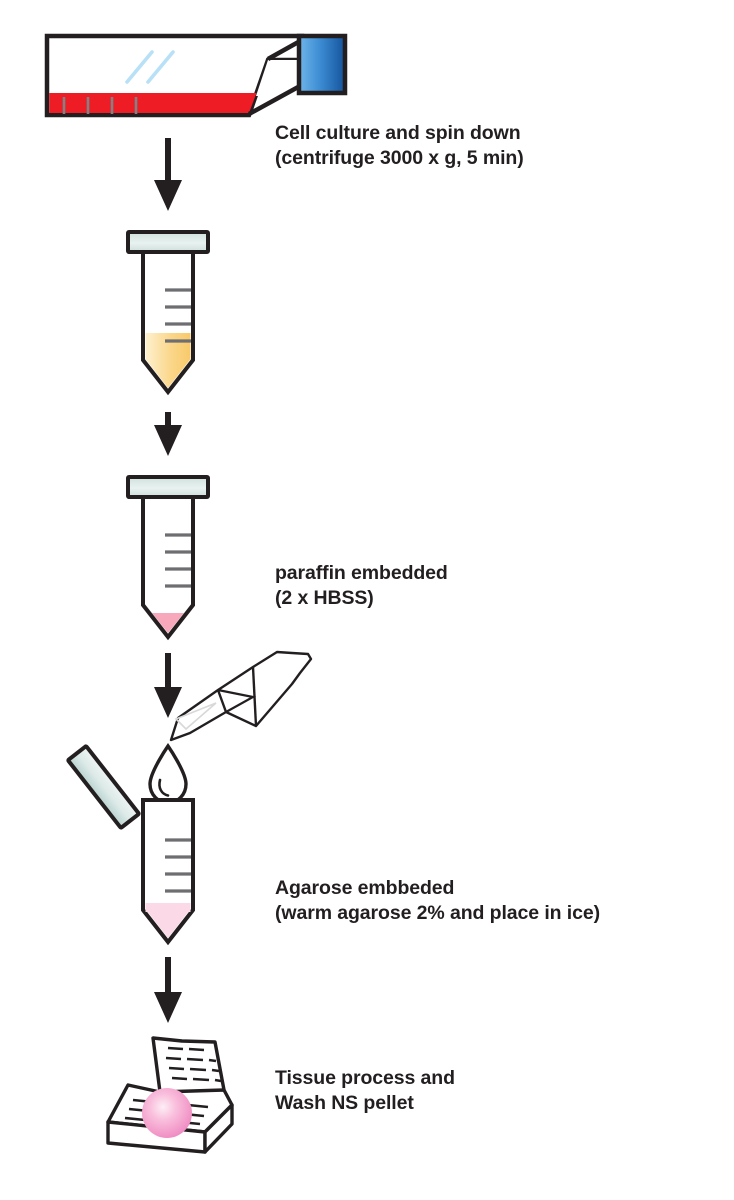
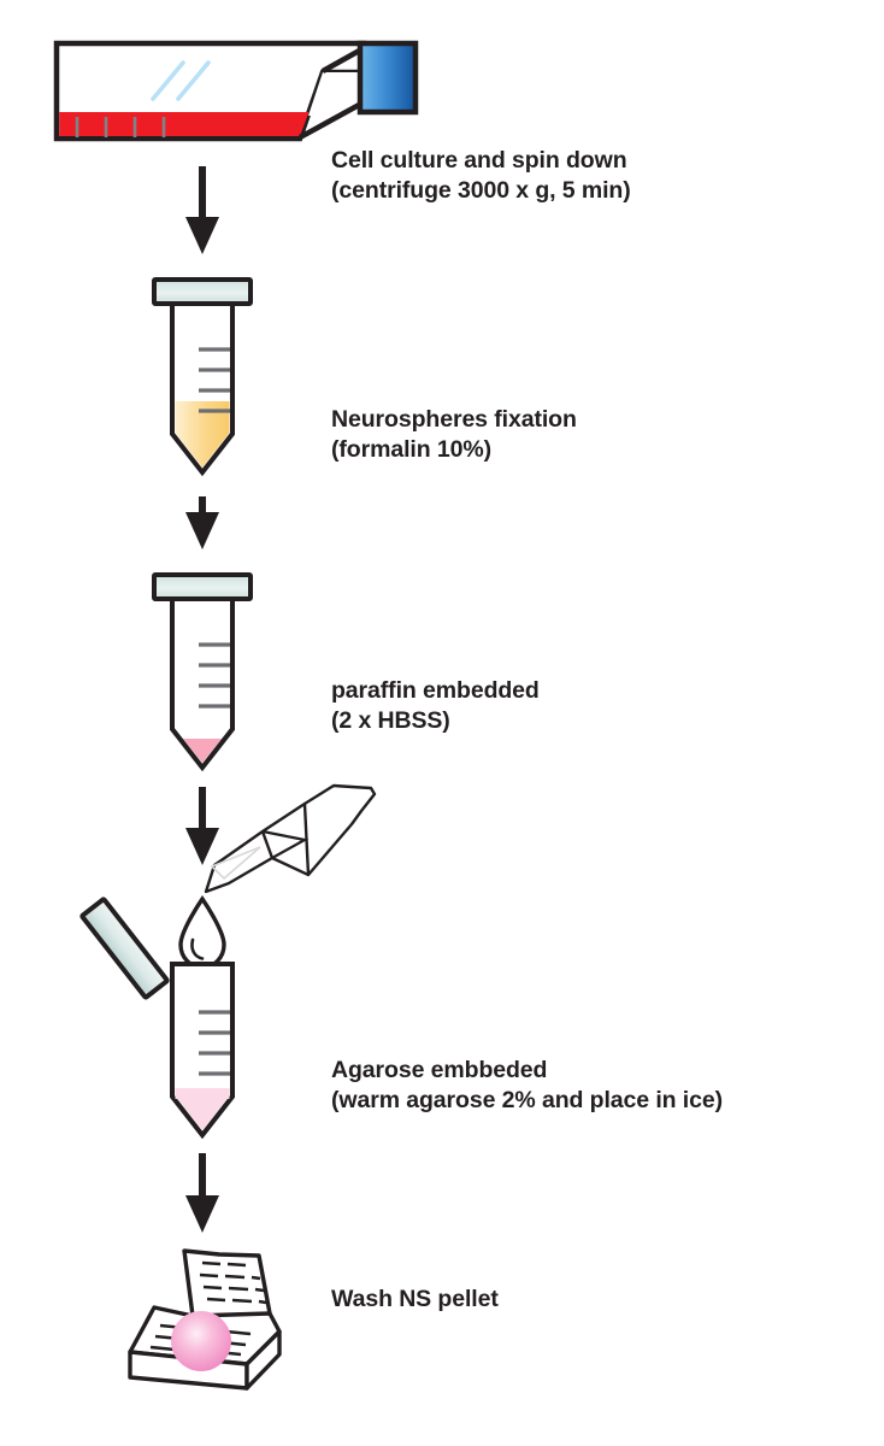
  Cell culture and spin down
  (centrifuge 3000 x g, 5 min)
+ Neurospheres fixation
+ (formalin 10%)
  paraffin embedded
  (2 x HBSS)
  Agarose embbeded
  (warm agarose 2% and place in ice)
- Tissue process and
  Wash NS pellet
